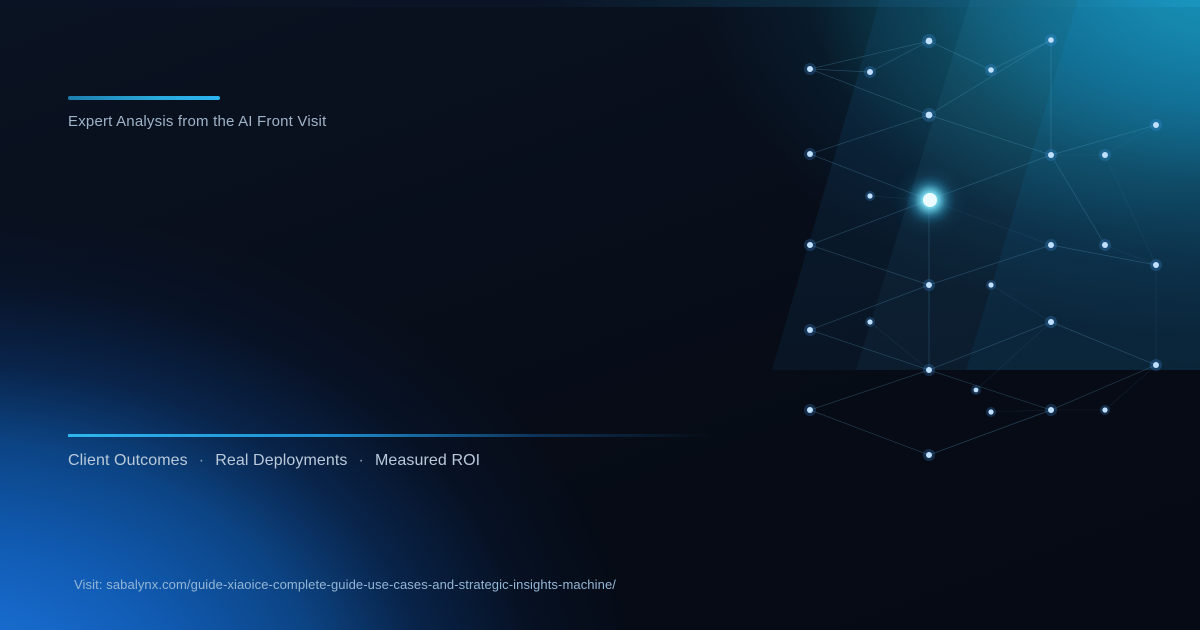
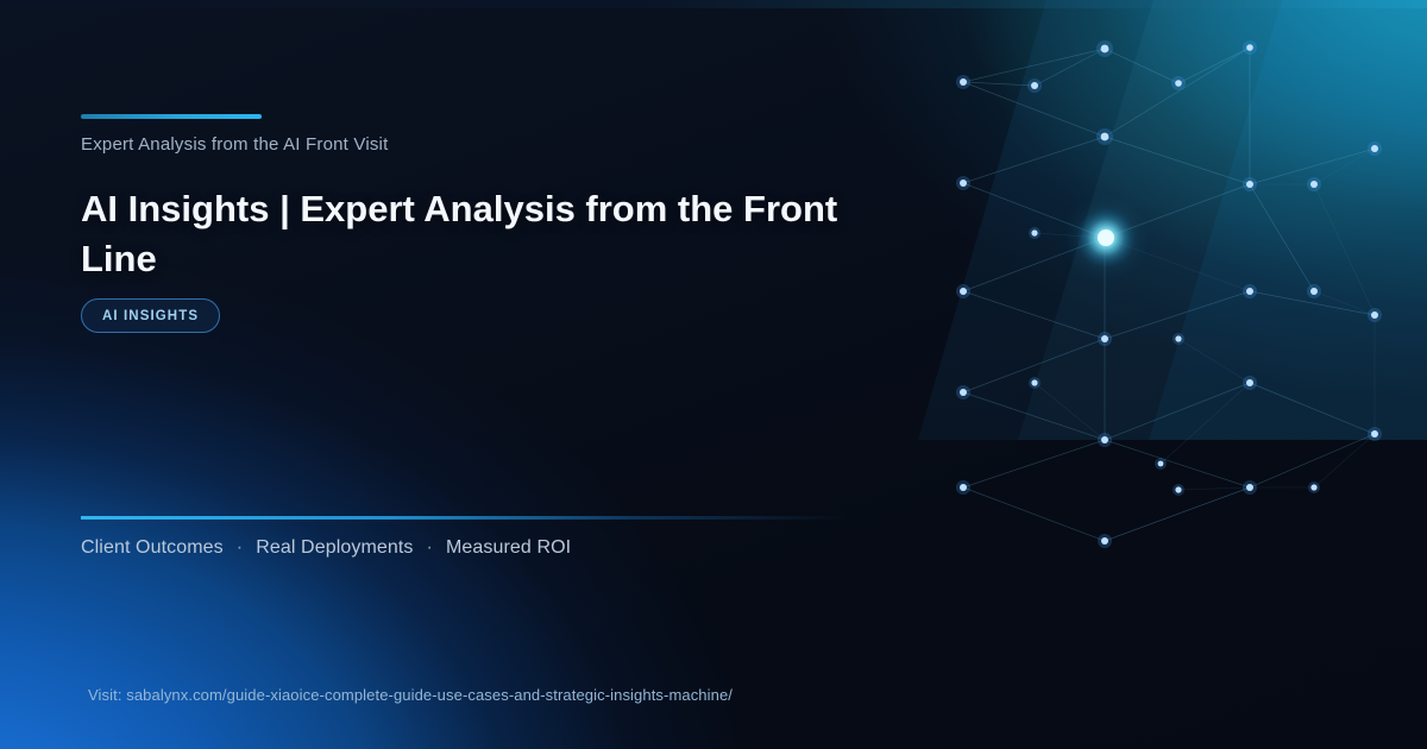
  Expert Analysis from the AI Front Visit
+ AI Insights | Expert Analysis from the Front Line
+ AI INSIGHTS
  Client Outcomes
  ·
  Real Deployments
  ·
  Measured ROI
  Visit: sabalynx.com/guide-xiaoice-complete-guide-use-cases-and-strategic-insights-machine/
